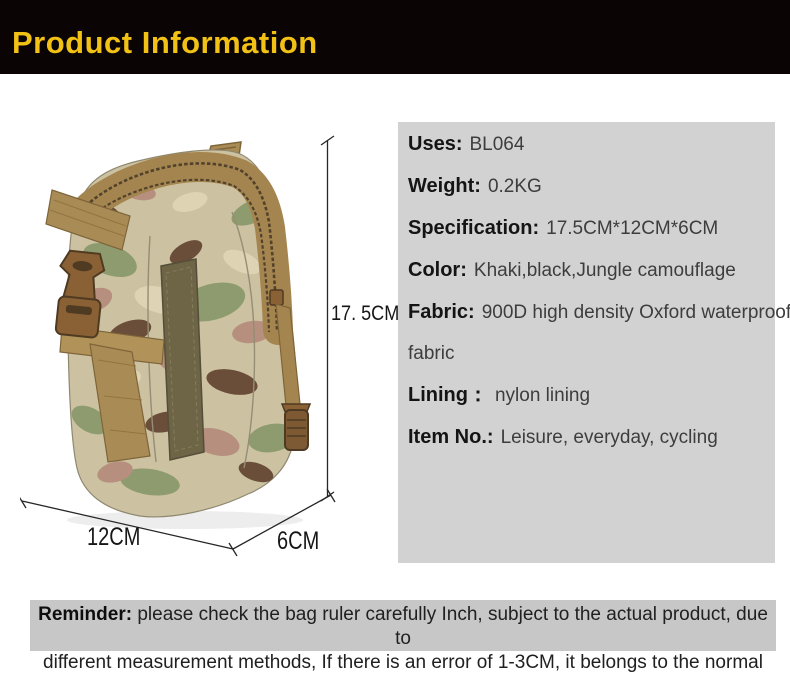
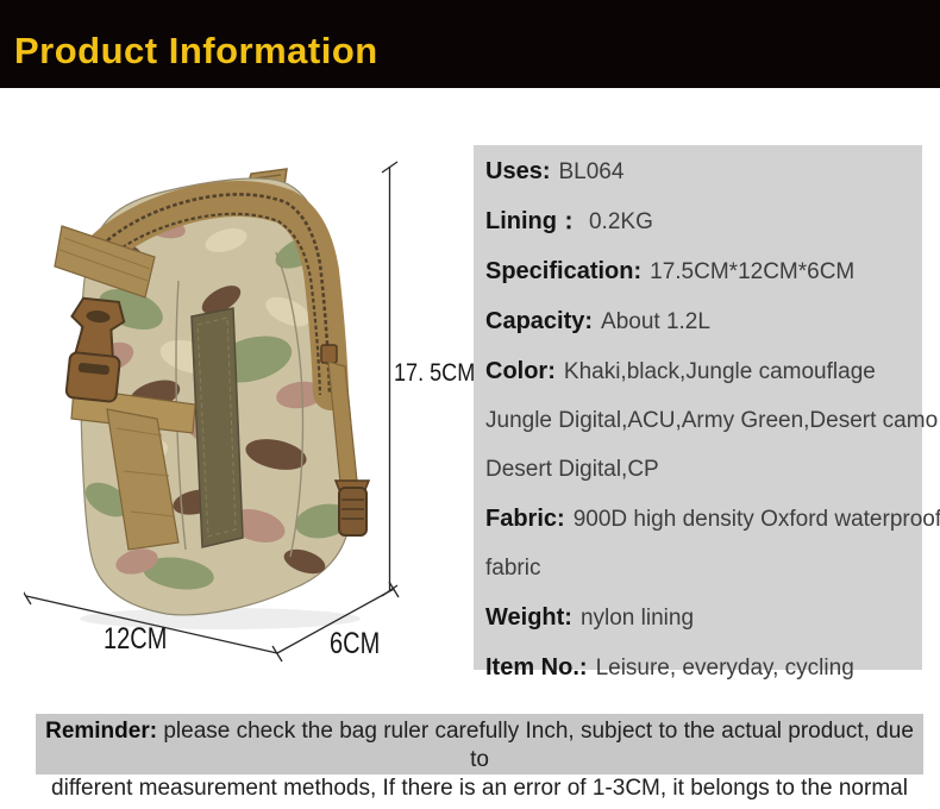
  Product Information
  17. 5CM
  12CM
  6CM
  Uses: BL064
- Weight: 0.2KG
+ Lining： 0.2KG
  Specification: 17.5CM*12CM*6CM
+ Capacity: About 1.2L
  Color: Khaki,black,Jungle camouflage
+ Jungle Digital,ACU,Army Green,Desert camo
+ Desert Digital,CP
  Fabric: 900D high density Oxford waterproof
  fabric
- Lining： nylon lining
+ Weight: nylon lining
  Item No.: Leisure, everyday, cycling
  Reminder: please check the bag ruler carefully Inch, subject to the actual product, due to
  different measurement methods, If there is an error of 1-3CM, it belongs to the normal
